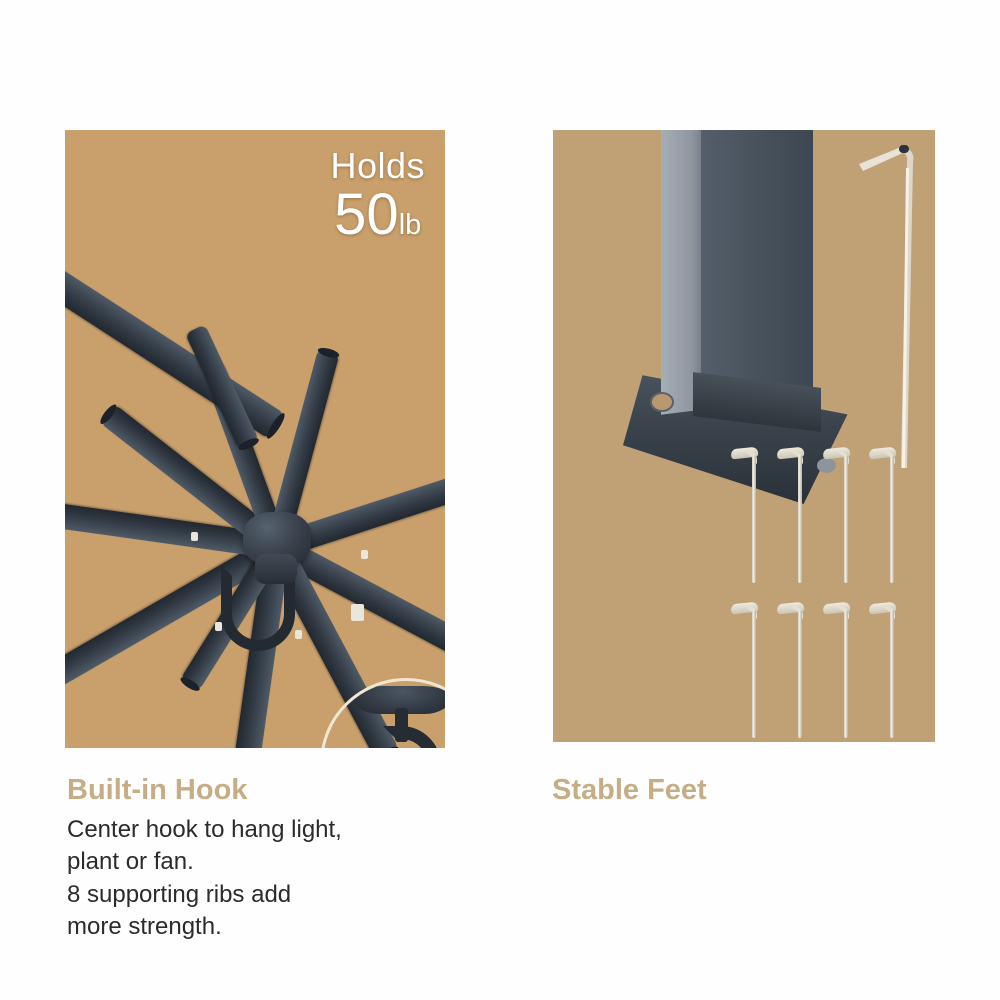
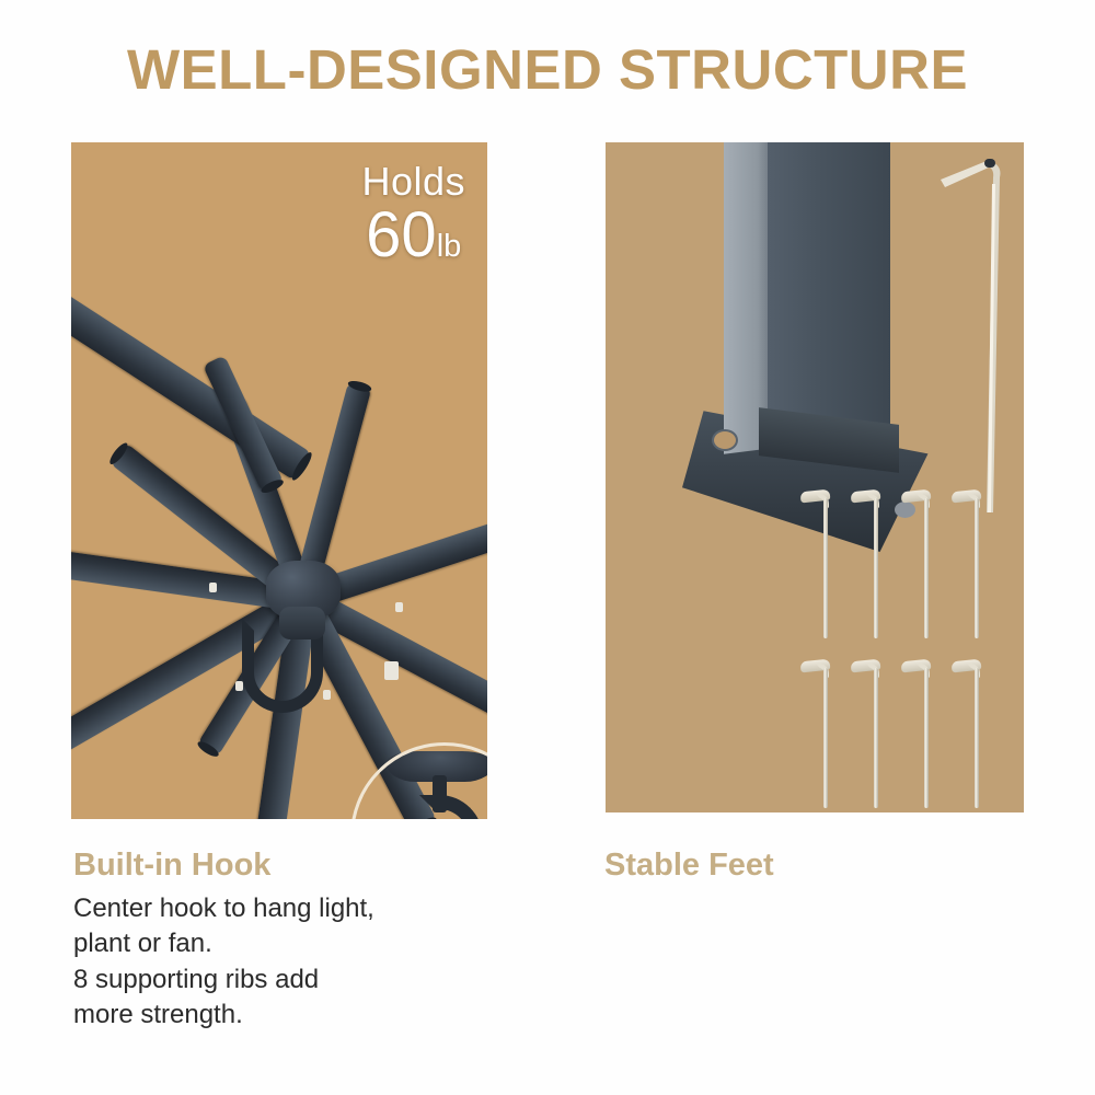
+ WELL-DESIGNED STRUCTURE
  Holds
- 50lb
+ 60lb
  Built-in Hook
  Center hook to hang light,
  plant or fan.
  8 supporting ribs add
  more strength.
  Stable Feet
